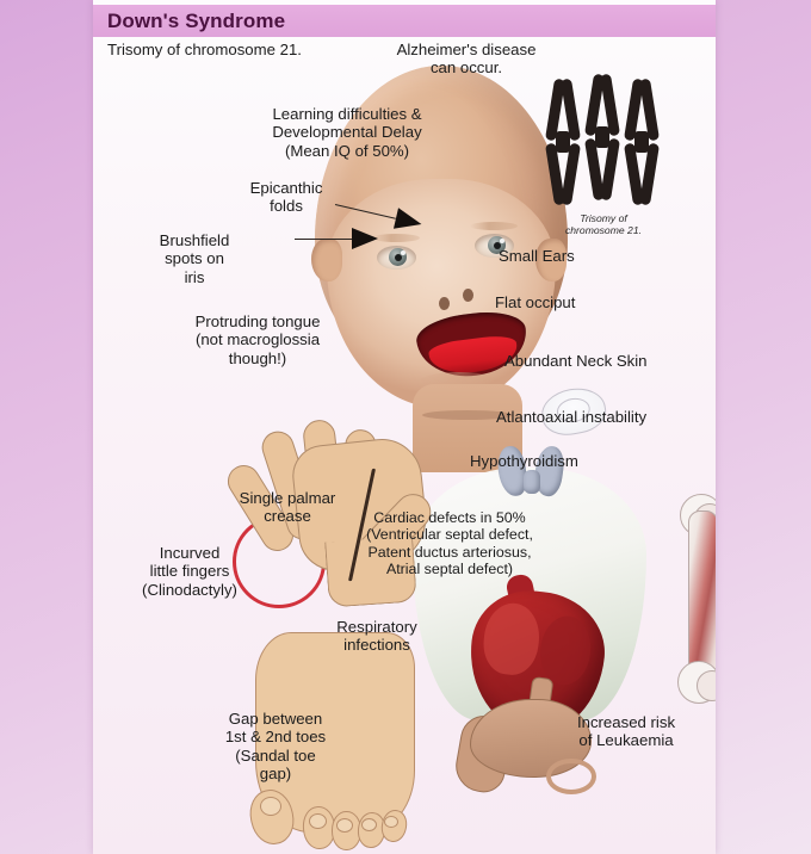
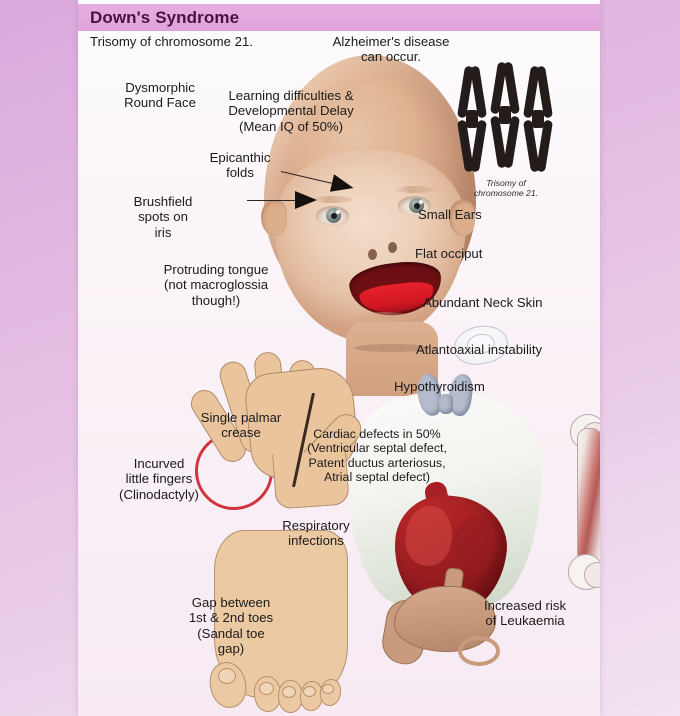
  Down's Syndrome
  Trisomy of
  chromosome 21.
  Trisomy of chromosome 21.
  Alzheimer's disease
  can occur.
+ Dysmorphic
+ Round Face
  Learning difficulties &
  Developmental Delay
  (Mean IQ of 50%)
  Epicanthic
  folds
  Brushfield
  spots on
  iris
  Protruding tongue
  (not macroglossia
  though!)
  Small Ears
  Flat occiput
  Abundant Neck Skin
  Atlantoaxial instability
  Hypothyroidism
  Single palmar
  crease
  Incurved
  little fingers
  (Clinodactyly)
  Cardiac defects in 50%
  (Ventricular septal defect,
  Patent ductus arteriosus,
  Atrial septal defect)
  Respiratory
  infections
  Increased risk
  of Leukaemia
  Gap between
  1st & 2nd toes
  (Sandal toe
  gap)
